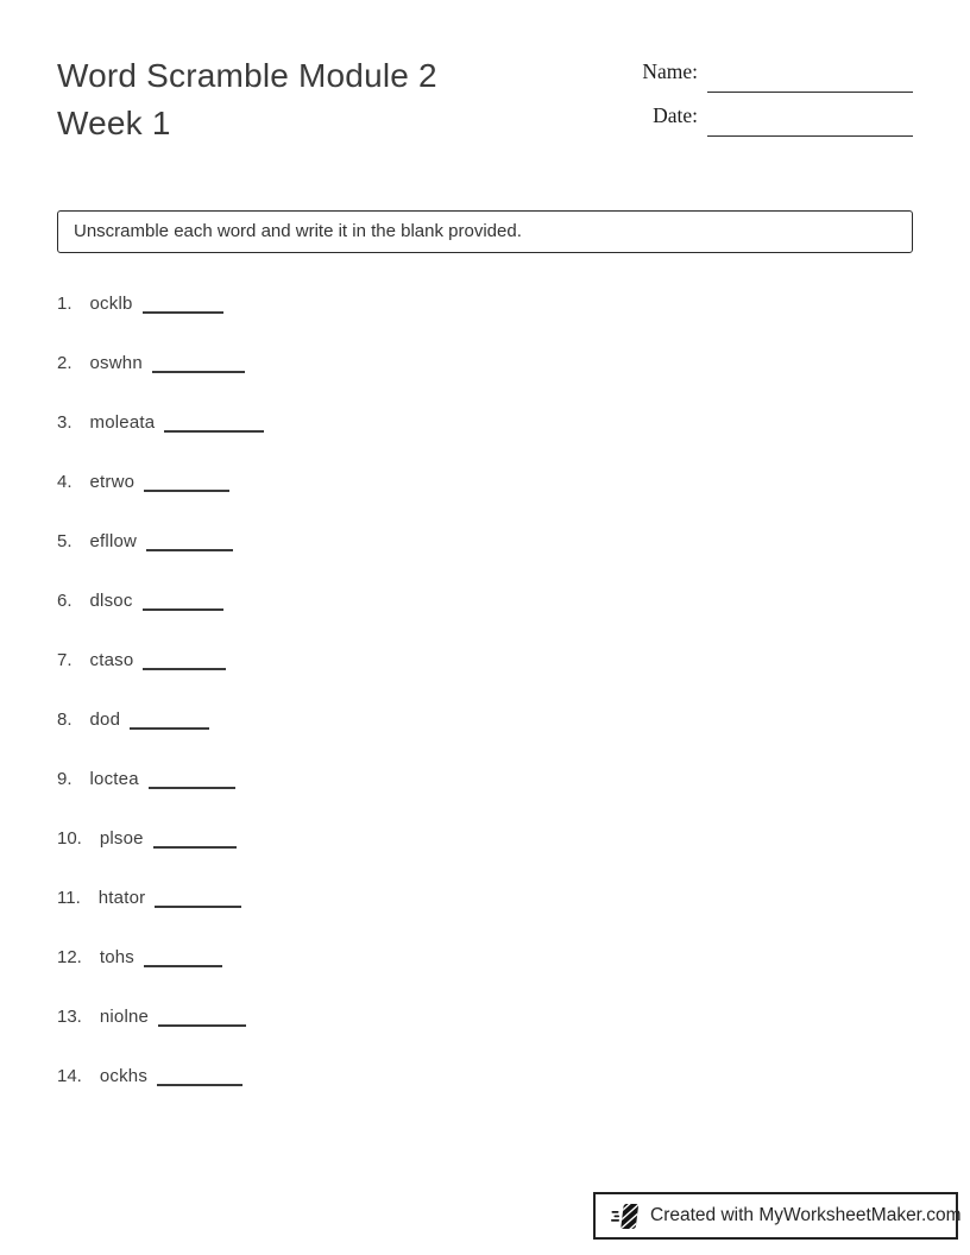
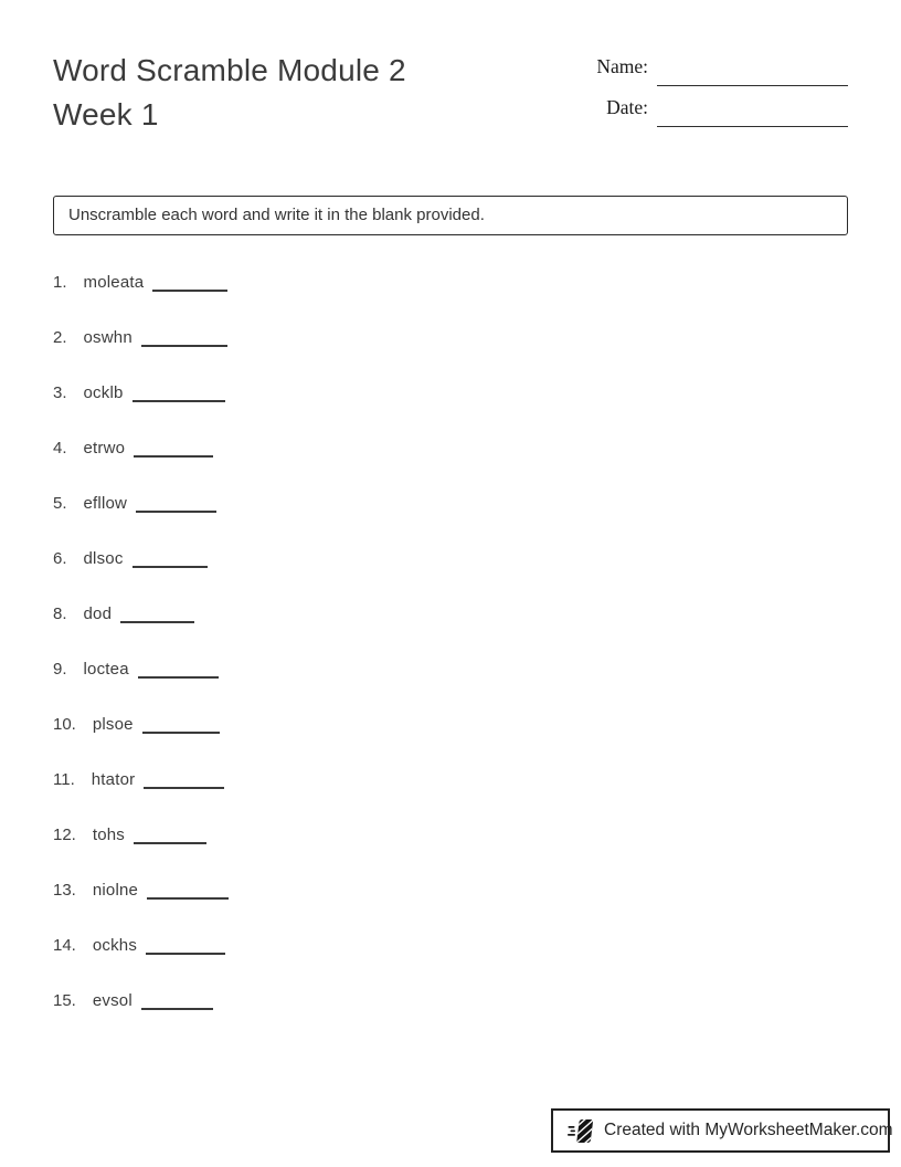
  Word Scramble Module 2 Week 1
  Name:
  Date:
  Unscramble each word and write it in the blank provided.
  1.
- ocklb
+ moleata
  2.
  oswhn
  3.
- moleata
+ ocklb
  4.
  etrwo
  5.
  efllow
  6.
  dlsoc
- 7.
- ctaso
  8.
  dod
  9.
  loctea
  10.
  plsoe
  11.
  htator
  12.
  tohs
  13.
  niolne
  14.
  ockhs
+ 15.
+ evsol
  Created with MyWorksheetMaker.com
